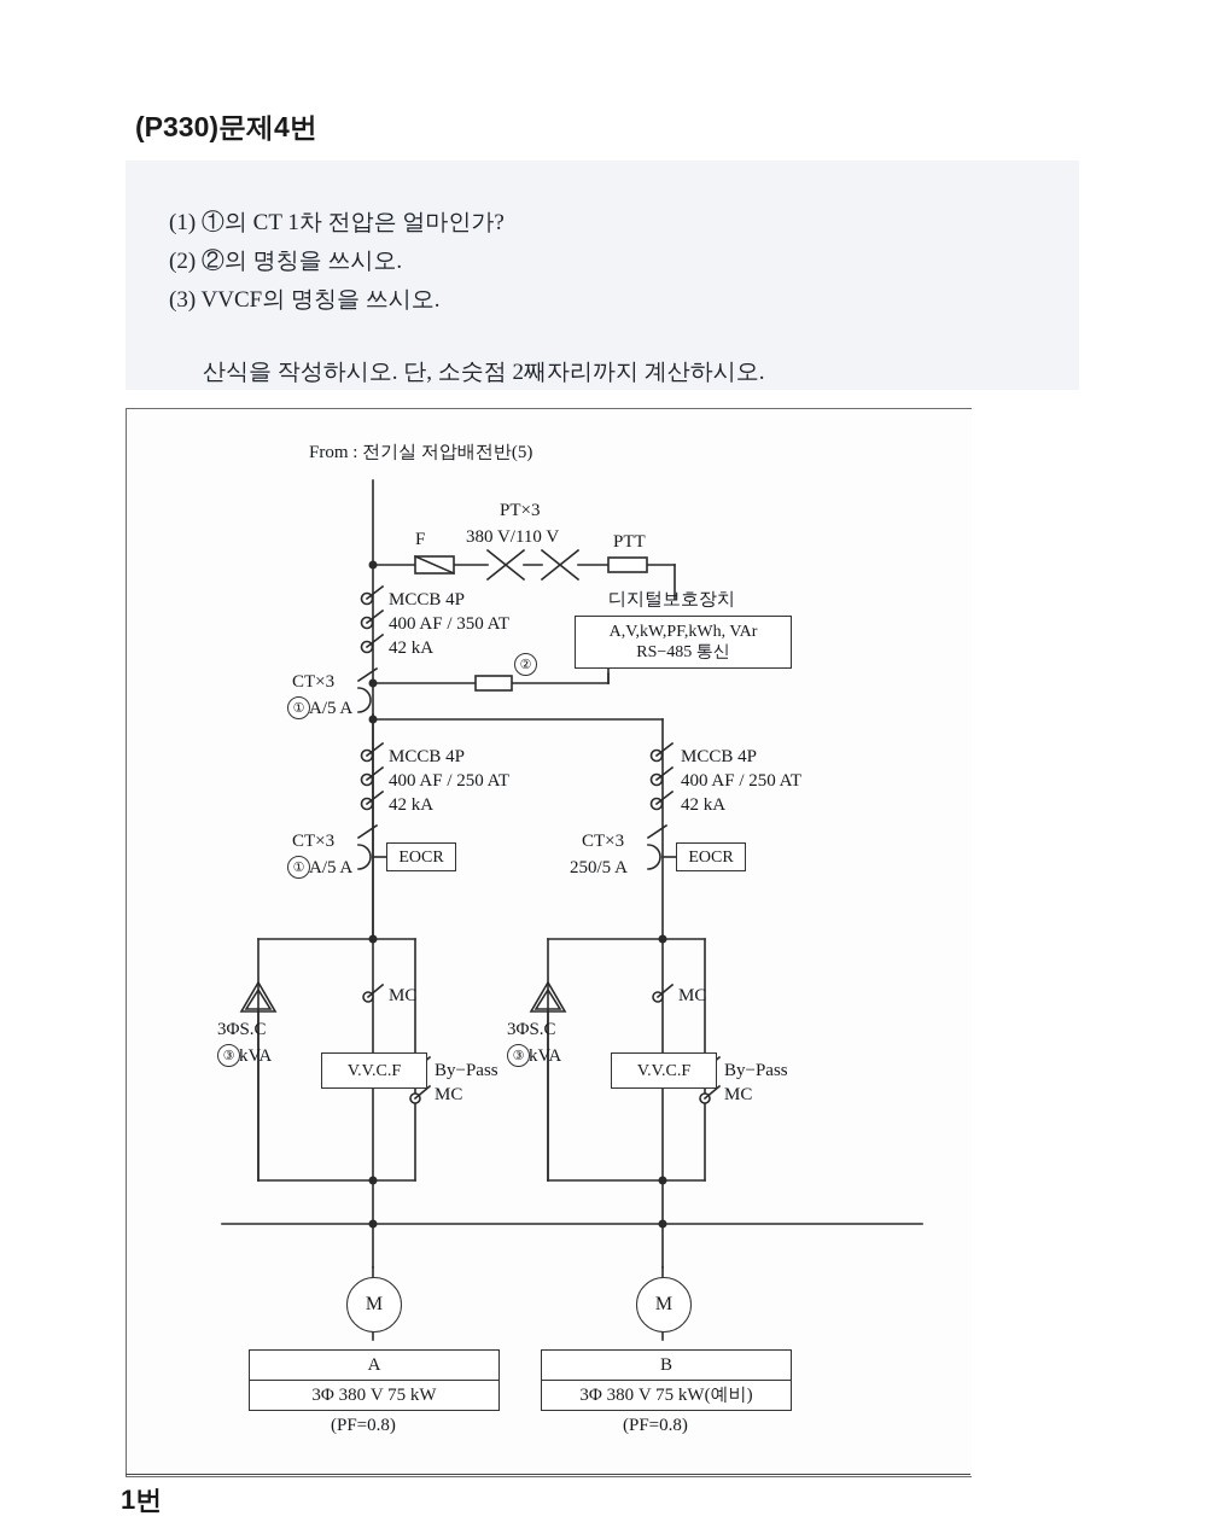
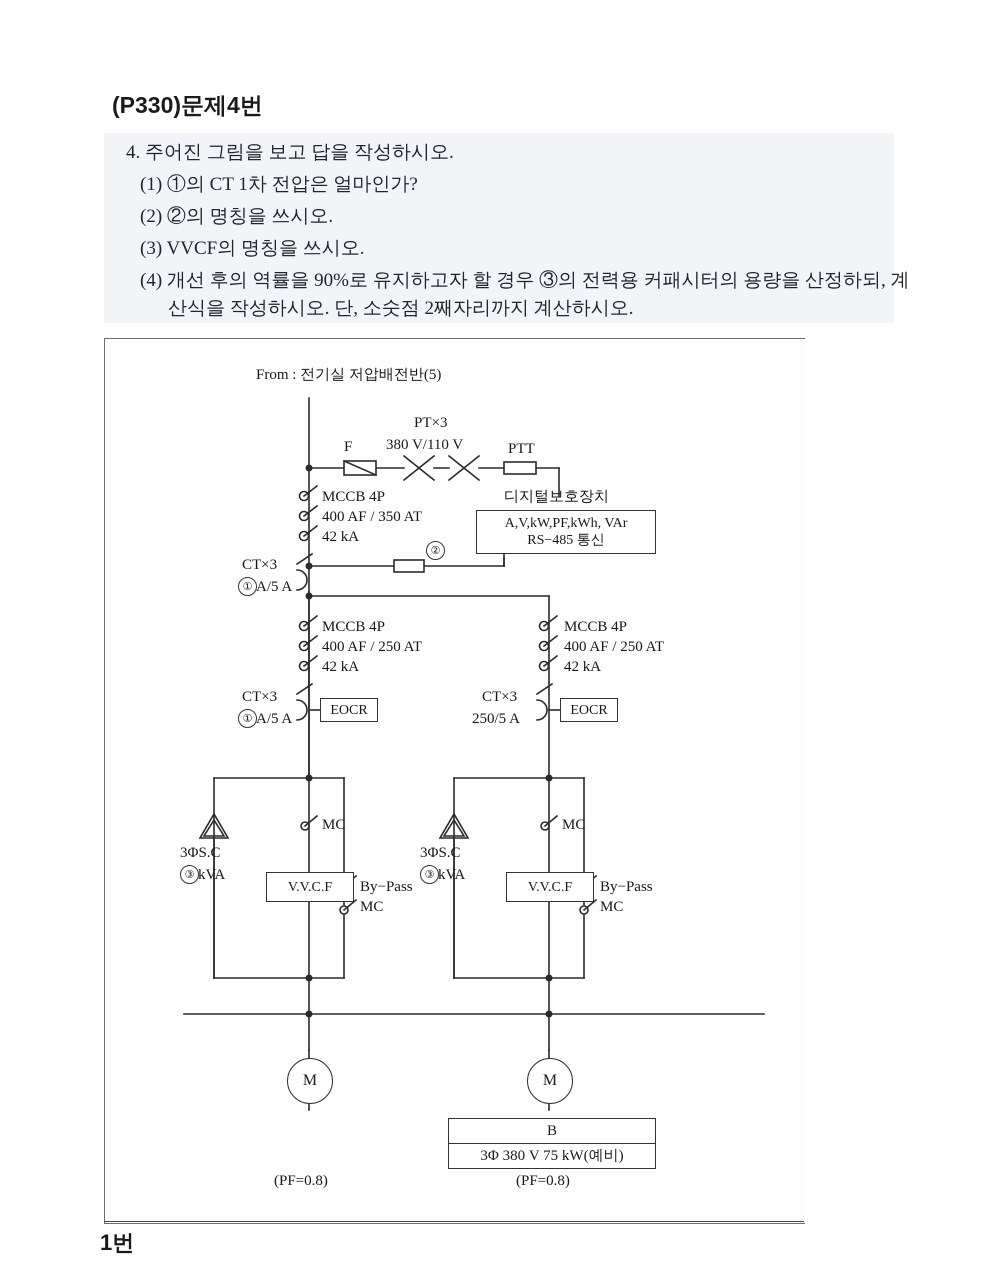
  (P330)문제4번
+ 4. 주어진 그림을 보고 답을 작성하시오.
  (1) ①의 CT 1차 전압은 얼마인가?
  (2) ②의 명칭을 쓰시오.
  (3) VVCF의 명칭을 쓰시오.
+ (4) 개선 후의 역률을 90%로 유지하고자 할 경우 ③의 전력용 커패시터의 용량을 산정하되, 계
  산식을 작성하시오. 단, 소숫점 2째자리까지 계산하시오.
  From : 전기실 저압배전반(5)
  PT×3
  380 V/110 V
  F
  PTT
  디지털보호장치
  A,V,kW,PF,kWh, VAr
  RS−485 통신
  MCCB 4P
  400 AF / 350 AT
  42 kA
  CT×3
  A/5 A
  ①
  ②
  MCCB 4P
  400 AF / 250 AT
  42 kA
  CT×3
  A/5 A
  ①
  EOCR
  MC
  3ΦS.C
  kVA
  ③
  V.V.C.F
  By−Pass
  MC
  M
- A
- 3Φ 380 V 75 kW
  (PF=0.8)
  MCCB 4P
  400 AF / 250 AT
  42 kA
  CT×3
  250/5 A
  EOCR
  MC
  3ΦS.C
  kVA
  ③
  V.V.C.F
  By−Pass
  MC
  M
  B
  3Φ 380 V 75 kW(예비)
  (PF=0.8)
  1번
